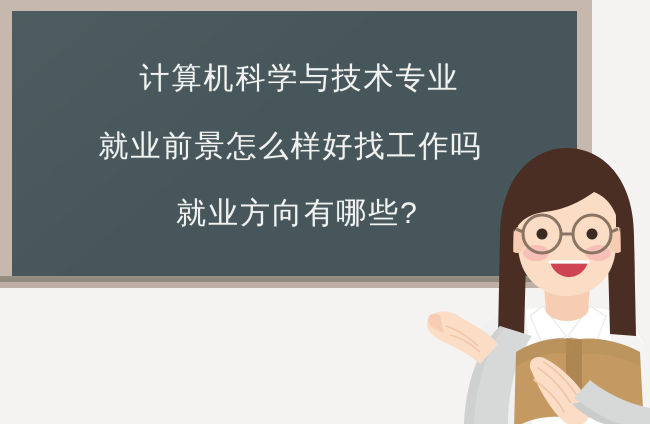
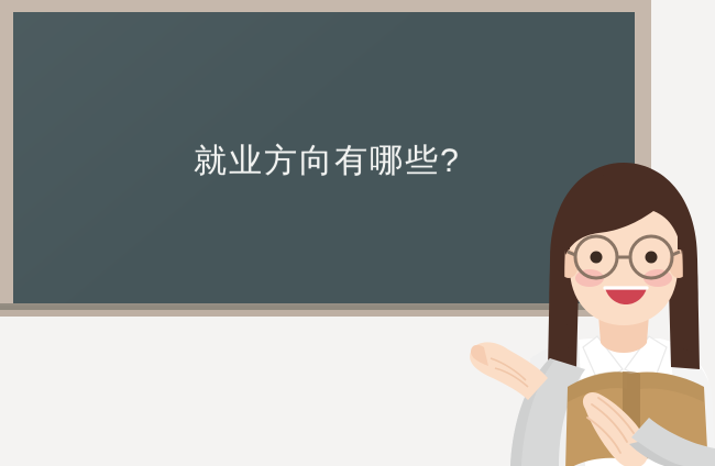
- 计算机科学与技术专业
- 就业前景怎么样好找工作吗
  就业方向有哪些?
